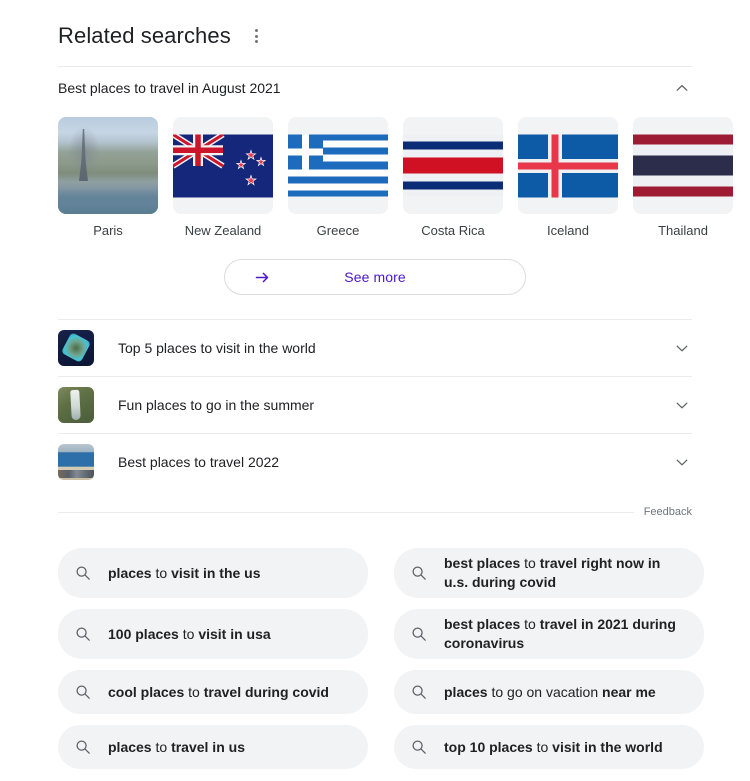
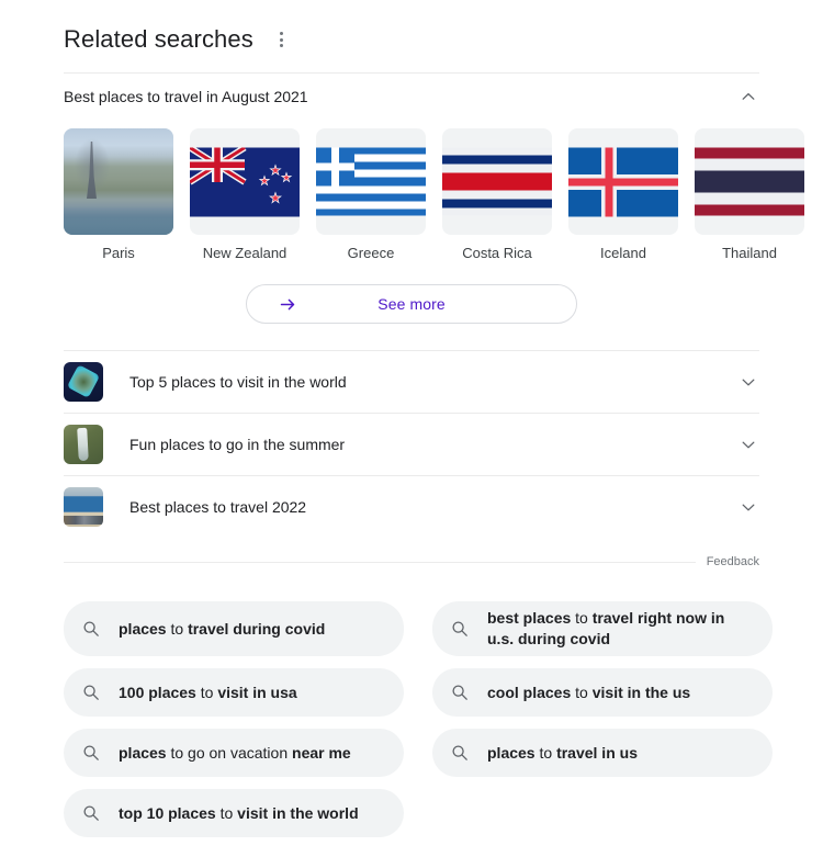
  Related searches
  Best places to travel in August 2021
  Paris
  New Zealand
  Greece
  Costa Rica
  Iceland
  Thailand
  See more
  Top 5 places to visit in the world
  Fun places to go in the summer
  Best places to travel 2022
  Feedback
- places to visit in the us
+ places to travel during covid
  best places to travel right now in u.s. during covid
  100 places to visit in usa
- best places to travel in 2021 during coronavirus
- cool places to travel during covid
+ cool places to visit in the us
  places to go on vacation near me
  places to travel in us
  top 10 places to visit in the world
